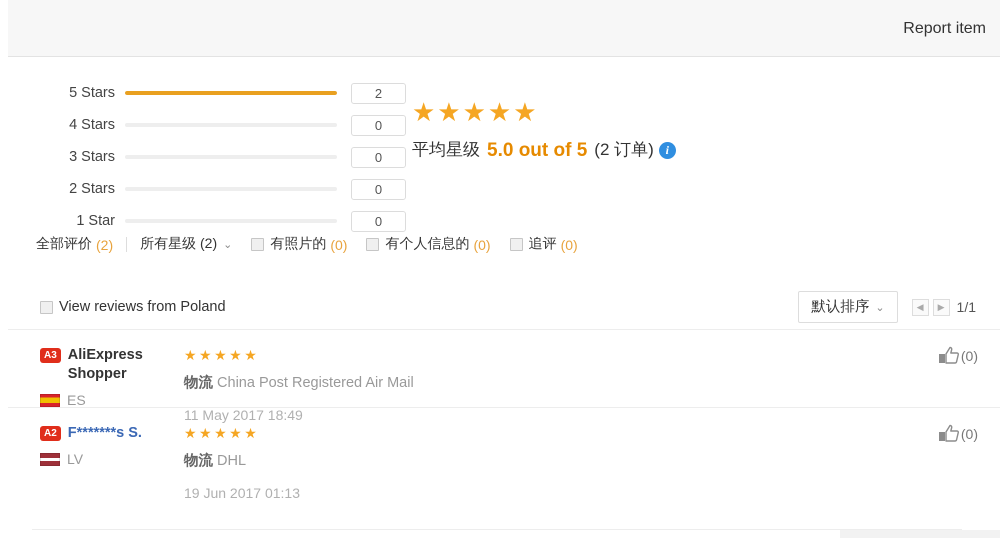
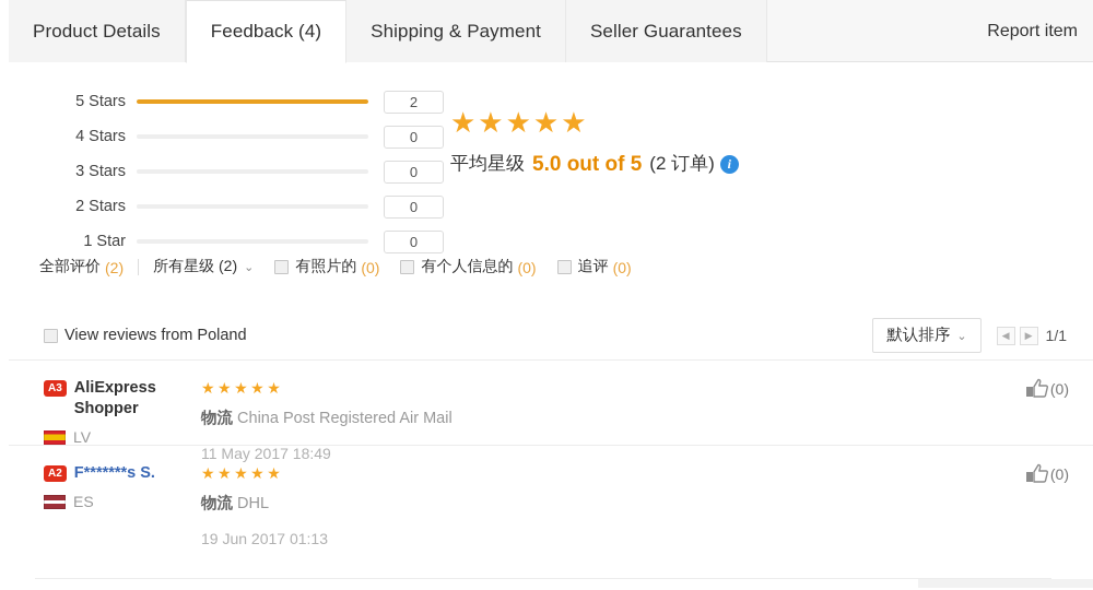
+ Product Details
+ Feedback (4)
+ Shipping & Payment
+ Seller Guarantees
  Report item
  5 Stars
  2
  4 Stars
  0
  3 Stars
  0
  2 Stars
  0
  1 Star
  0
  ★★★★★
  平均星级
  5.0 out of 5
  (2 订单)
  i
  全部评价
  (2)
  所有星级 (2)
  ⌄
  有照片的
  (0)
  有个人信息的
  (0)
  追评
  (0)
  View reviews from Poland
  默认排序
  ⌄
  ◀
  ▶
  1/1
  A3
  AliExpress Shopper
- ES
+ LV
  ★★★★★
  物流 China Post Registered Air Mail
  11 May 2017 18:49
  (0)
  A2
  F*******s S.
- LV
+ ES
  ★★★★★
  物流 DHL
  19 Jun 2017 01:13
  (0)
